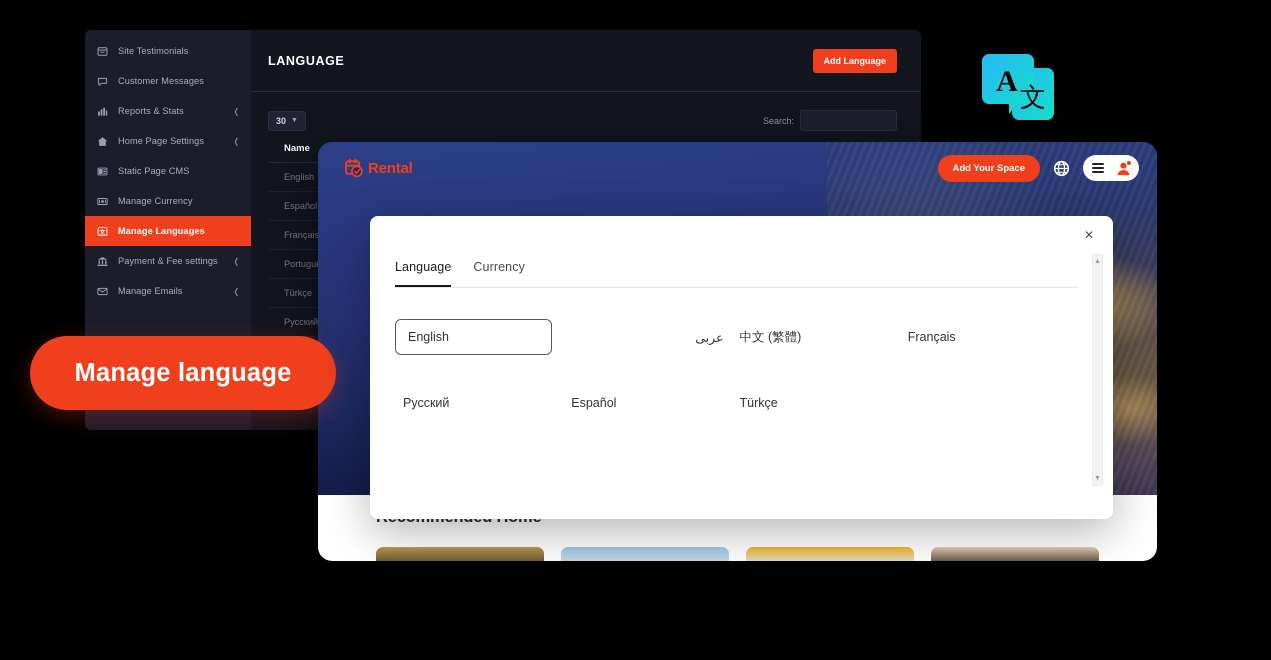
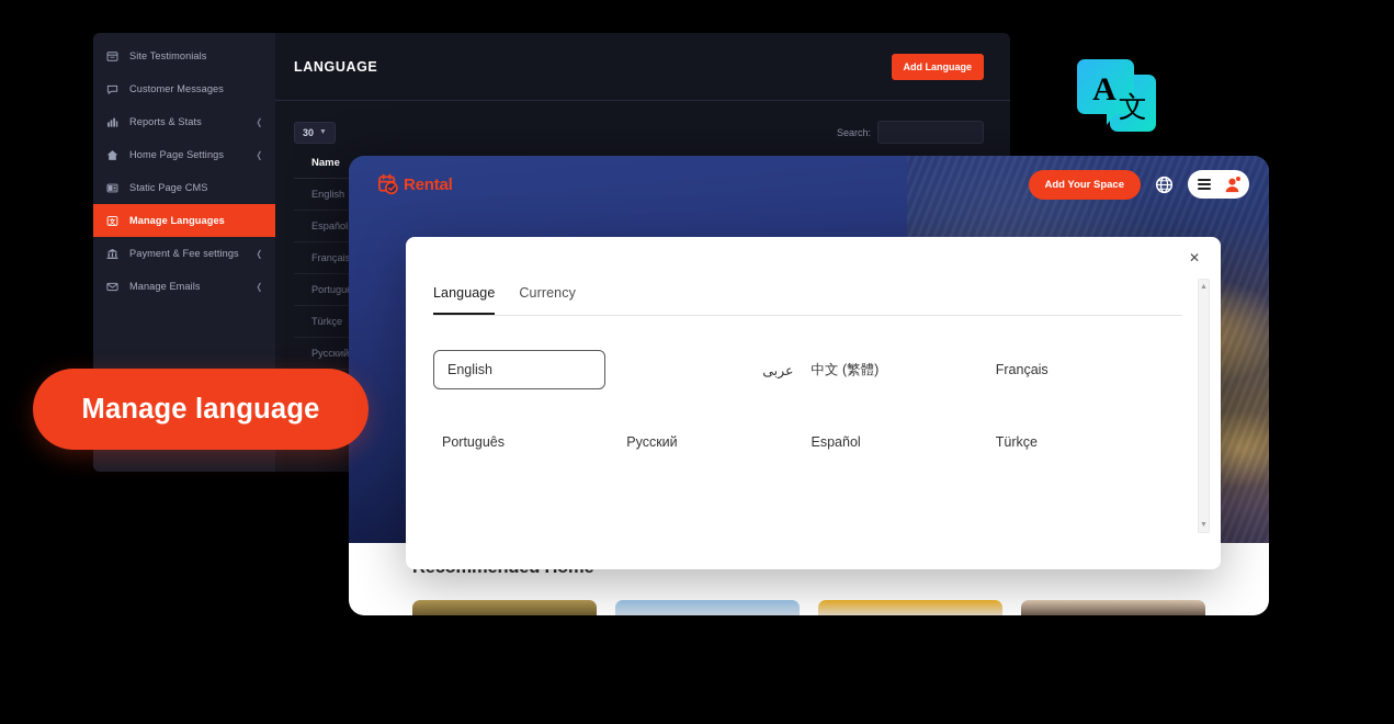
  Site Testimonials
  Customer Messages
  Reports & Stats
  ❮
  Home Page Settings
  ❮
  Static Page CMS
- Manage Currency
  Manage Languages
  Payment & Fee settings
  ❮
  Manage Emails
  ❮
  LANGUAGE
  Add Language
  30
  Search:
  Name
  English
  Español
  Français
  Portugu
  Türkçe
  Русский
  A
  文
  Rental
  Add Your Space
  ✕
  Language
  Currency
  English
  عربى
  中文 (繁體)
  Français
+ Português
  Русский
  Español
  Türkçe
  Manage language
